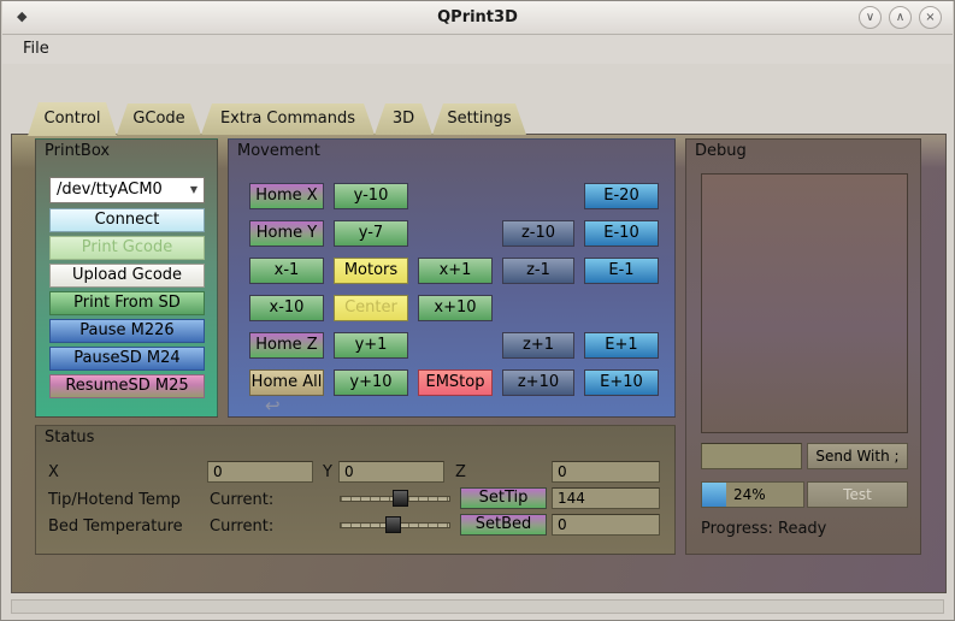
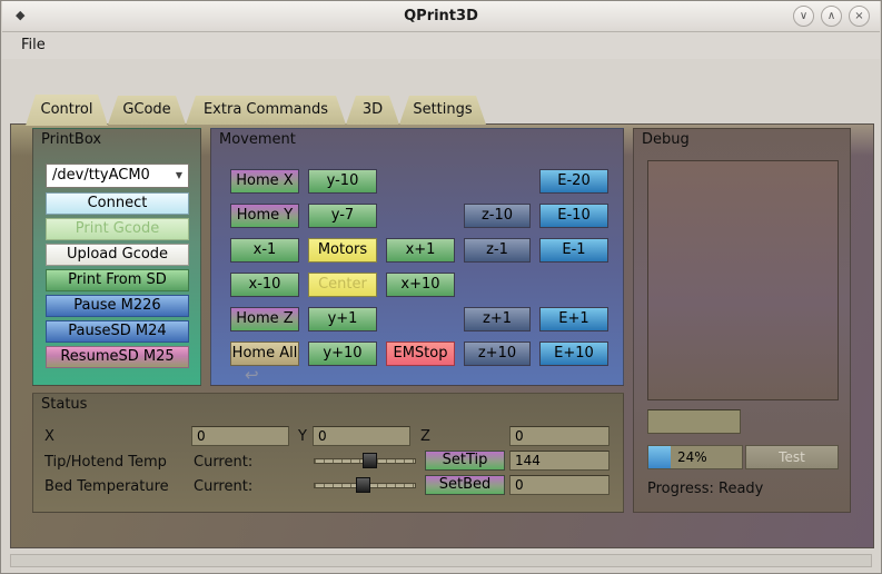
  ◆
  QPrint3D
  ∨
  ∧
  ×
  File
  Control
  GCode
  Extra Commands
  3D
  Settings
  PrintBox
  /dev/ttyACM0
  ▼
  Connect
  Print Gcode
  Upload Gcode
  Print From SD
  Pause M226
  PauseSD M24
  ResumeSD M25
  Movement
  Home X
  y-10
  E-20
  Home Y
  y-7
  z-10
  E-10
  x-1
  Motors
  x+1
  z-1
  E-1
  x-10
  Center
  x+10
  Home Z
  y+1
  z+1
  E+1
  Home All
  y+10
  EMStop
  z+10
  E+10
  ↩
  Status
  X
  0
  Y
  0
  Z
  0
  Tip/Hotend Temp
  Current:
  SetTip
  144
  Bed Temperature
  Current:
  SetBed
  0
  Debug
- Send With ;
  24%
  Test
  Progress: Ready
